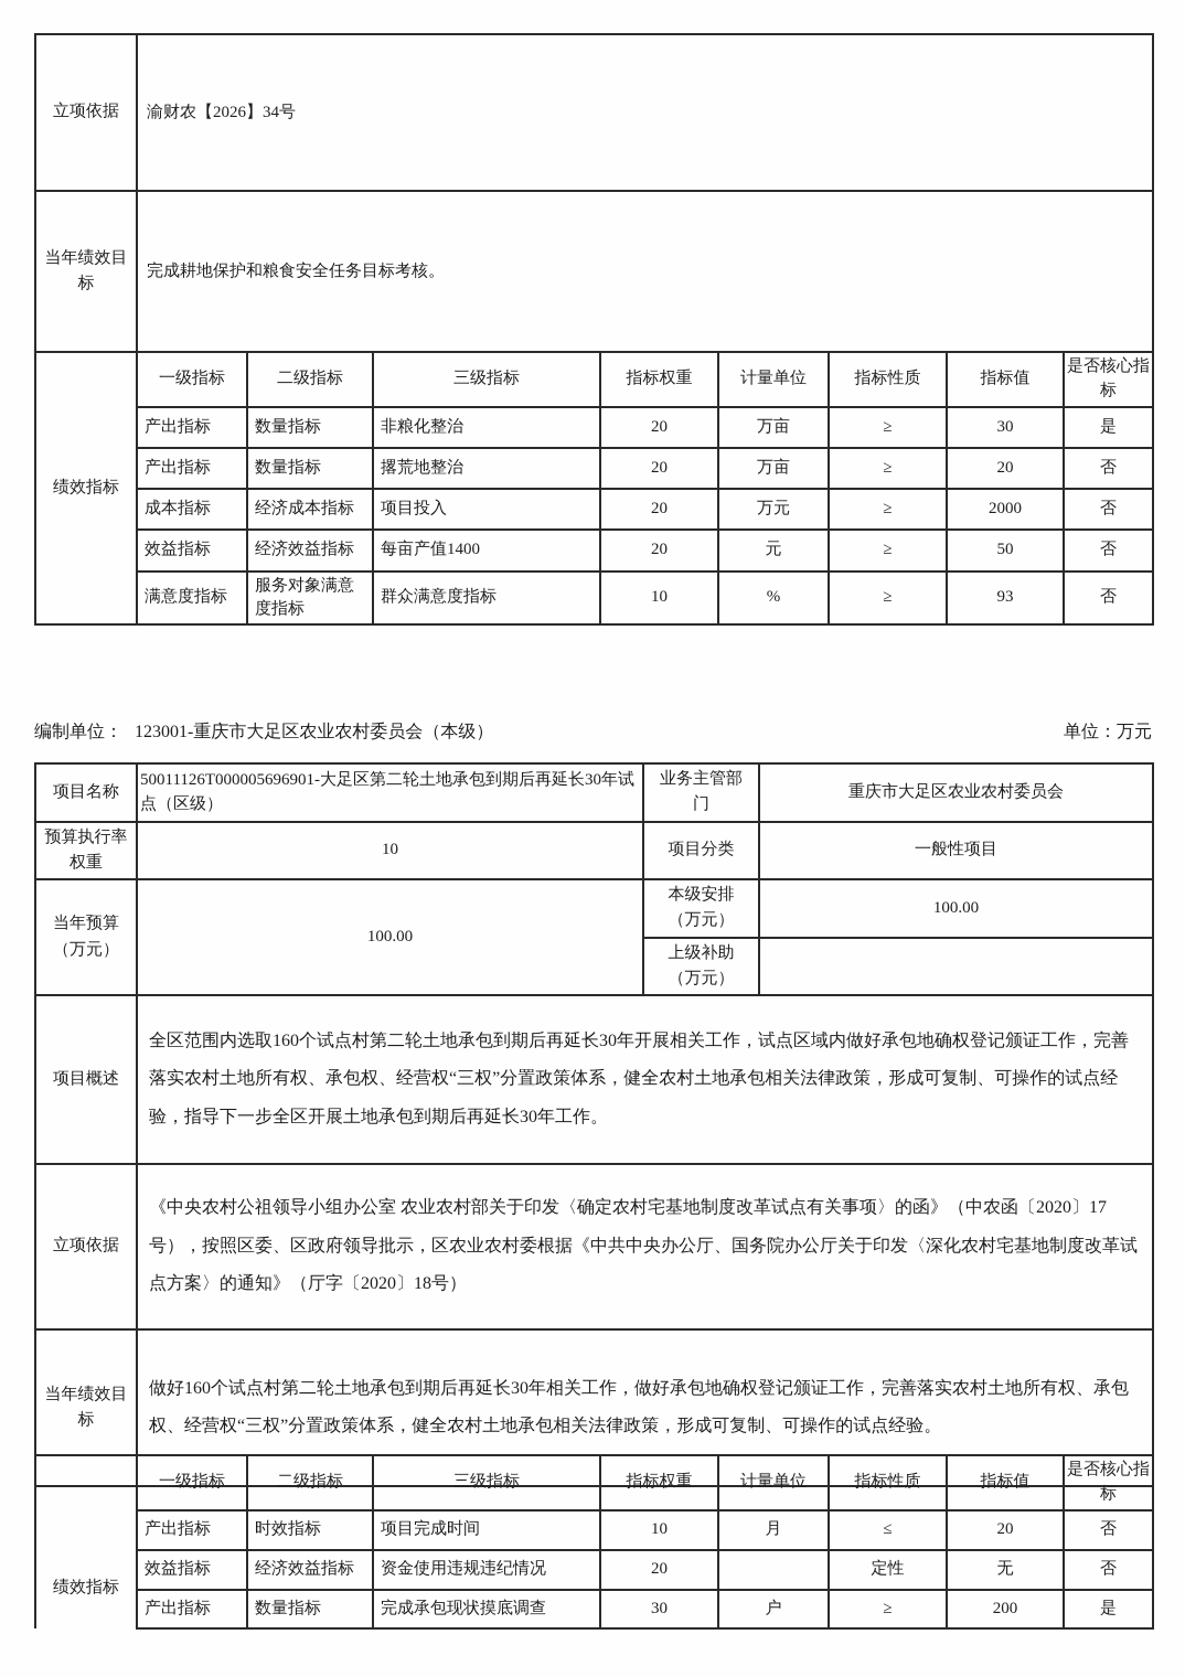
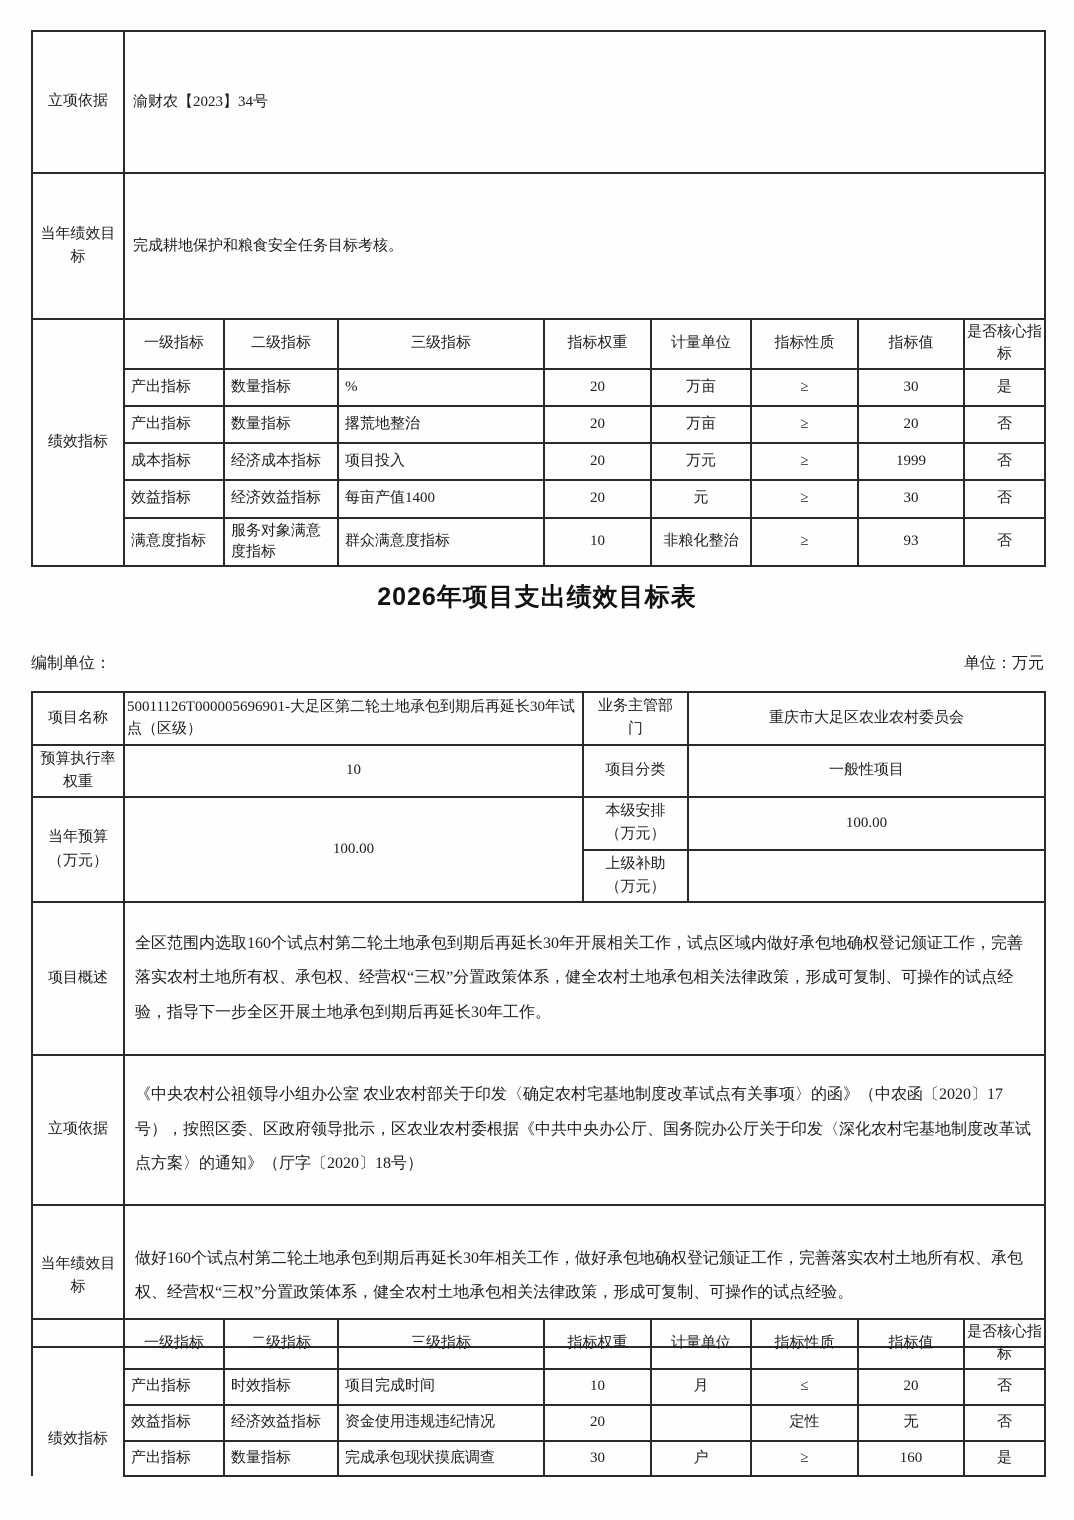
- 立项依据	渝财农【2026】34号
+ 立项依据	渝财农【2023】34号
  当年绩效目标	完成耕地保护和粮食安全任务目标考核。
  绩效指标	一级指标	二级指标	三级指标	指标权重	计量单位	指标性质	指标值	是否核心指标
- 产出指标	数量指标	非粮化整治	20	万亩	≥	30	是
+ 产出指标	数量指标	%	20	万亩	≥	30	是
  产出指标	数量指标	撂荒地整治	20	万亩	≥	20	否
- 成本指标	经济成本指标	项目投入	20	万元	≥	2000	否
+ 成本指标	经济成本指标	项目投入	20	万元	≥	1999	否
- 效益指标	经济效益指标	每亩产值1400	20	元	≥	50	否
+ 效益指标	经济效益指标	每亩产值1400	20	元	≥	30	否
- 满意度指标	服务对象满意度指标	群众满意度指标	10	%	≥	93	否
+ 满意度指标	服务对象满意度指标	群众满意度指标	10	非粮化整治	≥	93	否
+ 2026年项目支出绩效目标表
  编制单位：
- 123001-重庆市大足区农业农村委员会（本级）
  单位：万元
  项目名称	50011126T000005696901-大足区第二轮土地承包到期后再延长30年试点（区级）	业务主管部门	重庆市大足区农业农村委员会
  预算执行率权重	10	项目分类	一般性项目
  当年预算 （万元）	100.00	本级安排 （万元）	100.00
  上级补助 （万元）
  项目概述	全区范围内选取160个试点村第二轮土地承包到期后再延长30年开展相关工作，试点区域内做好承包地确权登记颁证工作，完善落实农村土地所有权、承包权、经营权“三权”分置政策体系，健全农村土地承包相关法律政策，形成可复制、可操作的试点经验，指导下一步全区开展土地承包到期后再延长30年工作。
  立项依据	《中央农村公祖领导小组办公室 农业农村部关于印发〈确定农村宅基地制度改革试点有关事项〉的函》（中农函〔2020〕17号），按照区委、区政府领导批示，区农业农村委根据《中共中央办公厅、国务院办公厅关于印发〈深化农村宅基地制度改革试点方案〉的通知》（厅字〔2020〕18号）
  当年绩效目标	做好160个试点村第二轮土地承包到期后再延长30年相关工作，做好承包地确权登记颁证工作，完善落实农村土地所有权、承包权、经营权“三权”分置政策体系，健全农村土地承包相关法律政策，形成可复制、可操作的试点经验。
  绩效指标	一级指标	二级指标	三级指标	指标权重	计量单位	指标性质	指标值	是否核心指标
  产出指标	时效指标	项目完成时间	10	月	≤	20	否
  效益指标	经济效益指标	资金使用违规违纪情况	20		定性	无	否
- 产出指标	数量指标	完成承包现状摸底调查	30	户	≥	200	是
+ 产出指标	数量指标	完成承包现状摸底调查	30	户	≥	160	是
